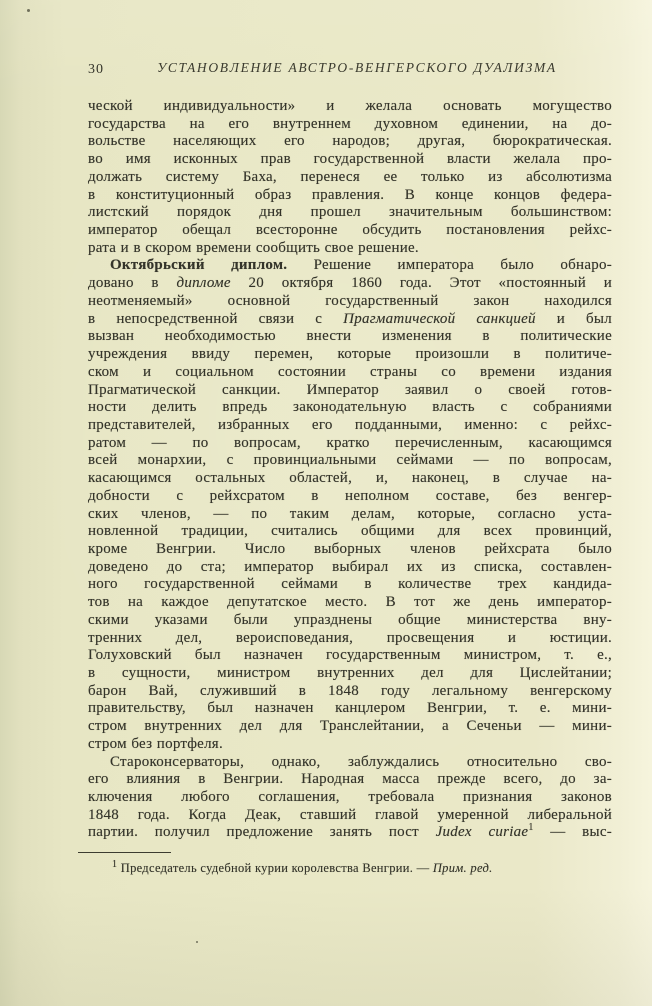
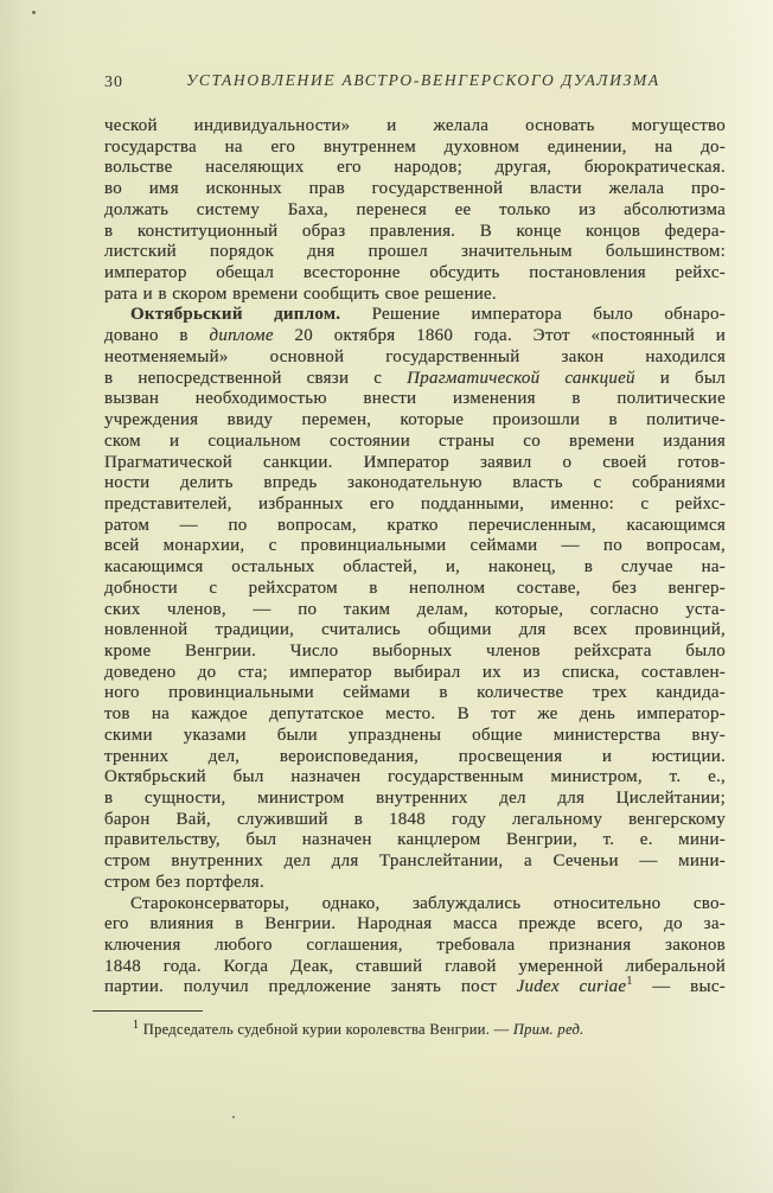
  30
  УСТАНОВЛЕНИЕ АВСТРО-ВЕНГЕРСКОГО ДУАЛИЗМА
  ческой индивидуальности» и желала основать могущество
  государства на его внутреннем духовном единении, на до-
  вольстве населяющих его народов; другая, бюрократическая.
  во имя исконных прав государственной власти желала про-
  должать систему Баха, перенеся ее только из абсолютизма
  в конституционный образ правления. В конце концов федера-
  листский порядок дня прошел значительным большинством:
  император обещал всесторонне обсудить постановления рейхс-
  рата и в скором времени сообщить свое решение.
  Октябрьский диплом. Решение императора было обнаро-
  довано в дипломе 20 октября 1860 года. Этот «постоянный и
  неотменяемый» основной государственный закон находился
  в непосредственной связи с Прагматической санкцией и был
  вызван необходимостью внести изменения в политические
  учреждения ввиду перемен, которые произошли в политиче-
  ском и социальном состоянии страны со времени издания
  Прагматической санкции. Император заявил о своей готов-
  ности делить впредь законодательную власть с собраниями
  представителей, избранных его подданными, именно: с рейхс-
  ратом — по вопросам, кратко перечисленным, касающимся
  всей монархии, с провинциальными сеймами — по вопросам,
  касающимся остальных областей, и, наконец, в случае на-
  добности с рейхсратом в неполном составе, без венгер-
  ских членов, — по таким делам, которые, согласно уста-
  новленной традиции, считались общими для всех провинций,
  кроме Венгрии. Число выборных членов рейхсрата было
  доведено до ста; император выбирал их из списка, составлен-
- ного государственной сеймами в количестве трех кандида-
+ ного провинциальными сеймами в количестве трех кандида-
  тов на каждое депутатское место. В тот же день император-
  скими указами были упразднены общие министерства вну-
  тренних дел, вероисповедания, просвещения и юстиции.
- Голуховский был назначен государственным министром, т. е.,
+ Октябрьский был назначен государственным министром, т. е.,
  в сущности, министром внутренних дел для Цислейтании;
  барон Вай, служивший в 1848 году легальному венгерскому
  правительству, был назначен канцлером Венгрии, т. е. мини-
  стром внутренних дел для Транслейтании, а Сеченьи — мини-
  стром без портфеля.
  Староконсерваторы, однако, заблуждались относительно сво-
  его влияния в Венгрии. Народная масса прежде всего, до за-
  ключения любого соглашения, требовала признания законов
  1848 года. Когда Деак, ставший главой умеренной либеральной
  партии. получил предложение занять пост Judex curiae1 — выс-
  1 Председатель судебной курии королевства Венгрии. — Прим. ред.
